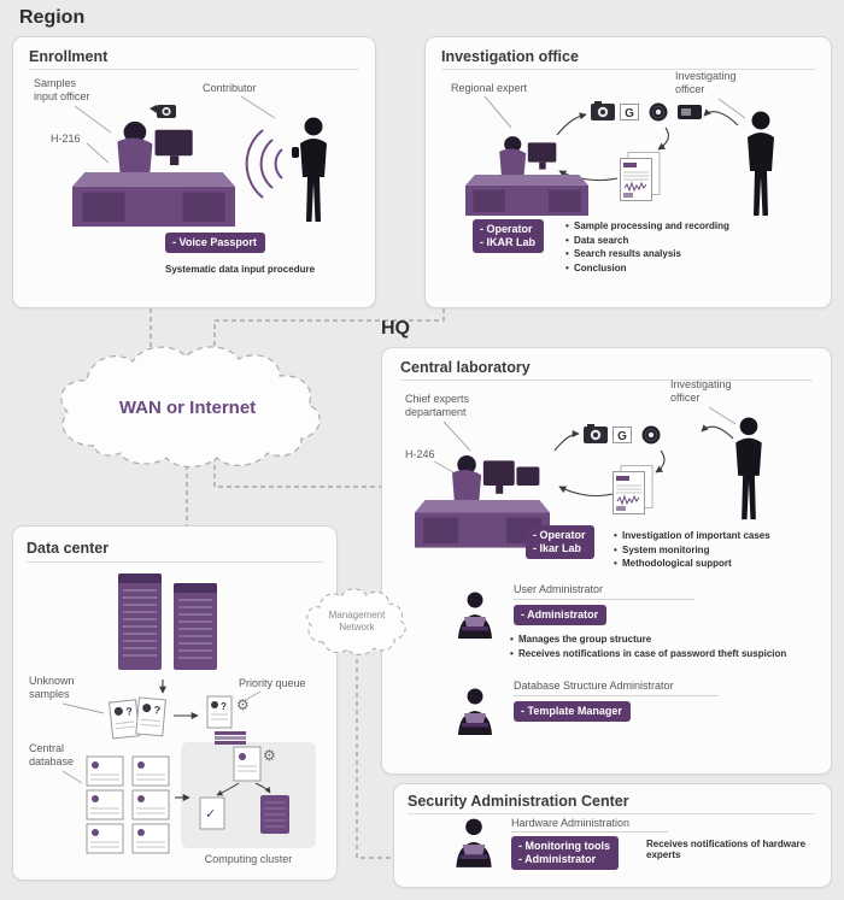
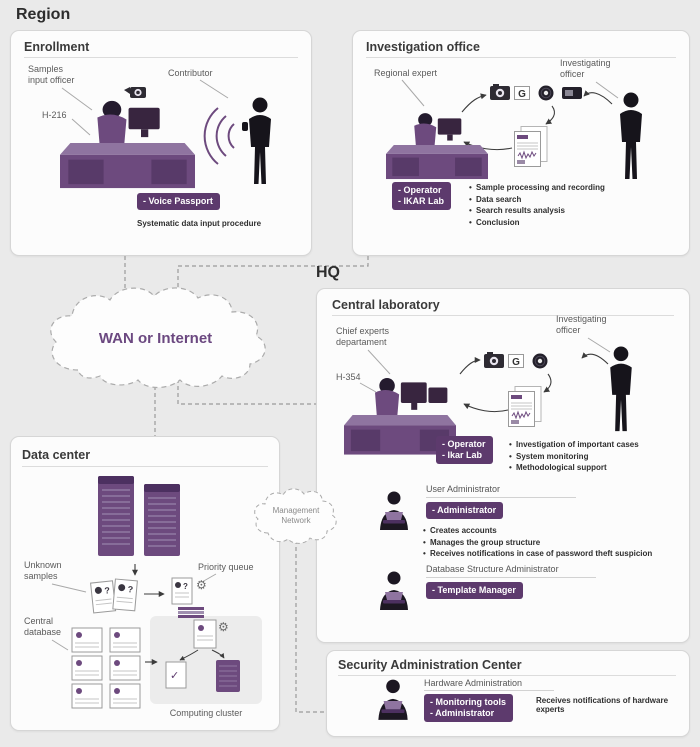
  WAN or Internet
  Management
  Network
  Region
  HQ
  Enrollment
  Samples
  input officer
  H-216
  Contributor
  - Voice Passport
  Systematic data input procedure
  Investigation office
  Regional expert
  Investigating
  officer
  G
  - Operator
  - IKAR Lab
  Sample processing and recording
  Data search
  Search results analysis
  Conclusion
  Central laboratory
  Chief experts
  departament
  Investigating
  officer
- H-246
+ H-354
  G
  - Operator
  - Ikar Lab
  Investigation of important cases
  System monitoring
  Methodological support
  User Administrator
  - Administrator
+ Creates accounts
  Manages the group structure
  Receives notifications in case of password theft suspicion
  Database Structure Administrator
  - Template Manager
  Data center
  Unknown
  samples
  Priority queue
  ?
  ⚙
  Central
  database
  ⚙
  ✓
  Computing cluster
  Security Administration Center
  Hardware Administration
  - Monitoring tools
  - Administrator
  Receives notifications of hardware experts
